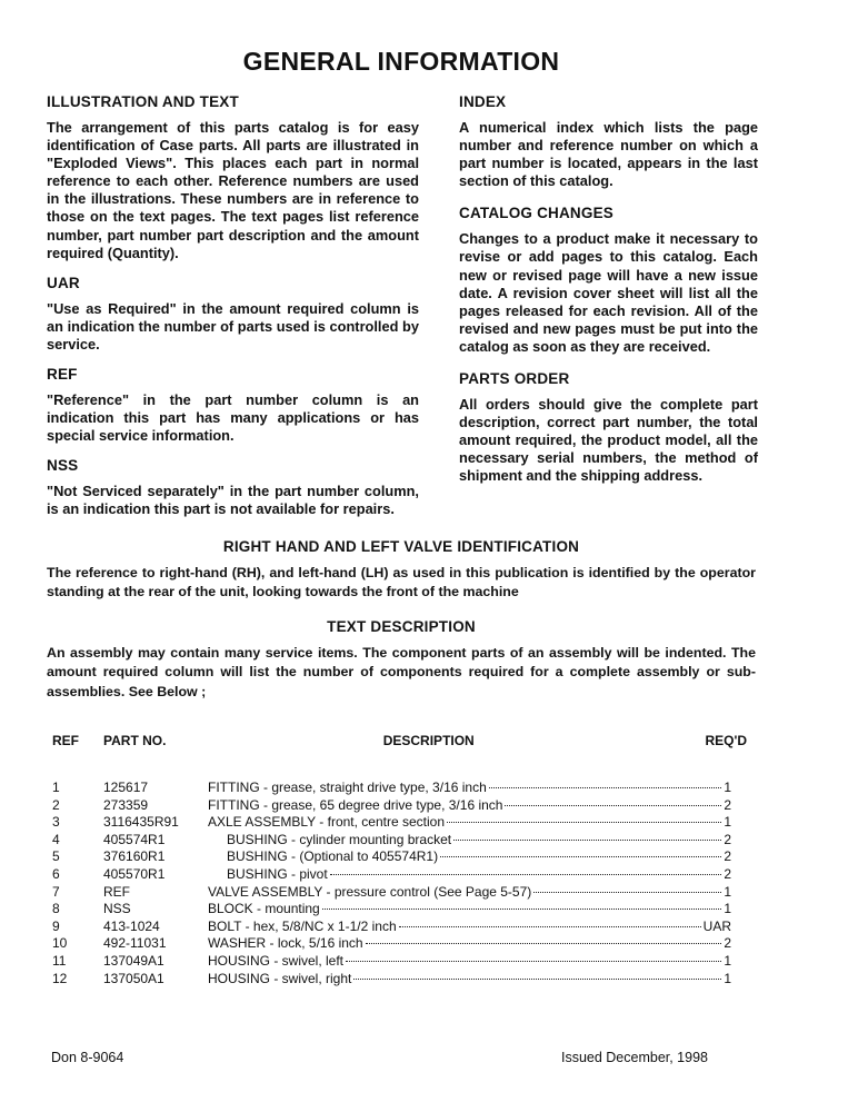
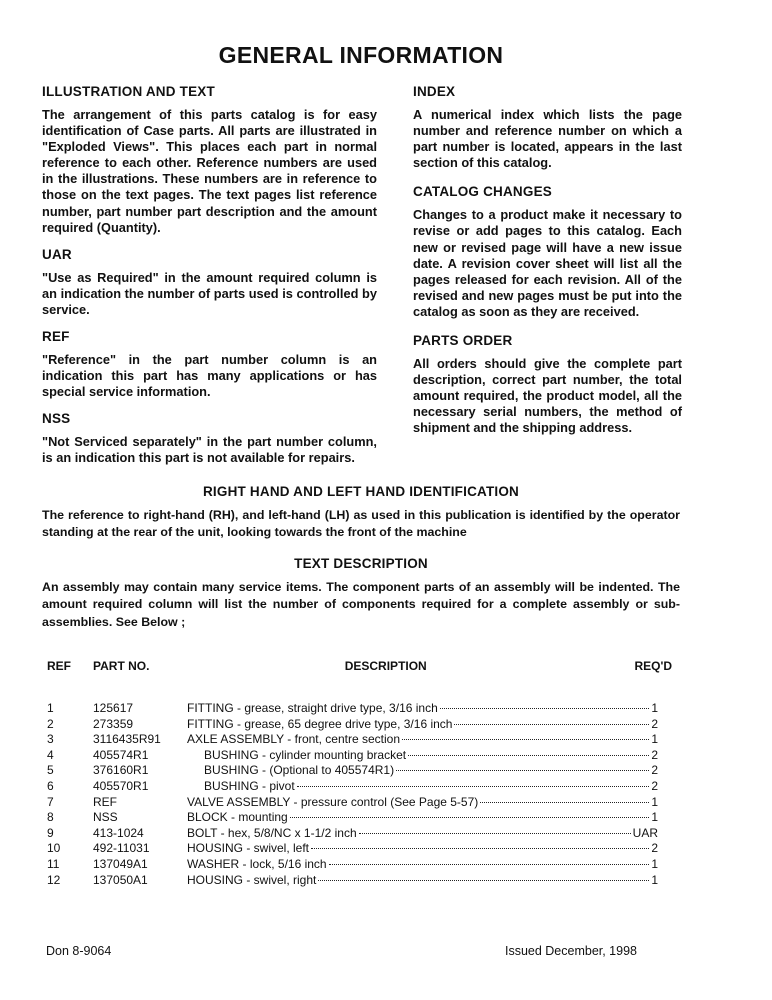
  GENERAL INFORMATION
  ILLUSTRATION AND TEXT
  The arrangement of this parts catalog is for easy identification of Case parts. All parts are illustrated in "Exploded Views". This places each part in normal reference to each other. Reference numbers are used in the illustrations. These numbers are in reference to those on the text pages. The text pages list reference number, part number part description and the amount required (Quantity).
  UAR
  "Use as Required" in the amount required column is an indication the number of parts used is controlled by service.
  REF
  "Reference" in the part number column is an indication this part has many applications or has special service information.
  NSS
  "Not Serviced separately" in the part number column, is an indication this part is not available for repairs.
  INDEX
  A numerical index which lists the page number and reference number on which a part number is located, appears in the last section of this catalog.
  CATALOG CHANGES
  Changes to a product make it necessary to revise or add pages to this catalog. Each new or revised page will have a new issue date. A revision cover sheet will list all the pages released for each revision. All of the revised and new pages must be put into the catalog as soon as they are received.
  PARTS ORDER
  All orders should give the complete part description, correct part number, the total amount required, the product model, all the necessary serial numbers, the method of shipment and the shipping address.
- RIGHT HAND AND LEFT VALVE IDENTIFICATION
+ RIGHT HAND AND LEFT HAND IDENTIFICATION
  The reference to right-hand (RH), and left-hand (LH) as used in this publication is identified by the operator standing at the rear of the unit, looking towards the front of the machine
  TEXT DESCRIPTION
  An assembly may contain many service items. The component parts of an assembly will be indented. The amount required column will list the number of components required for a complete assembly or sub-assemblies. See Below ;
  REF
  PART NO.
  DESCRIPTION
  REQ'D
  1
  125617
  FITTING - grease, straight drive type, 3/16 inch
  1
  2
  273359
  FITTING - grease, 65 degree drive type, 3/16 inch
  2
  3
  3116435R91
  AXLE ASSEMBLY - front, centre section
  1
  4
  405574R1
  BUSHING - cylinder mounting bracket
  2
  5
  376160R1
  BUSHING - (Optional to 405574R1)
  2
  6
  405570R1
  BUSHING - pivot
  2
  7
  REF
  VALVE ASSEMBLY - pressure control (See Page 5-57)
  1
  8
  NSS
  BLOCK - mounting
  1
  9
  413-1024
  BOLT - hex, 5/8/NC x 1-1/2 inch
  UAR
  10
  492-11031
- WASHER - lock, 5/16 inch
+ HOUSING - swivel, left
  2
  11
  137049A1
- HOUSING - swivel, left
+ WASHER - lock, 5/16 inch
  1
  12
  137050A1
  HOUSING - swivel, right
  1
  Don 8-9064
  Issued December, 1998
